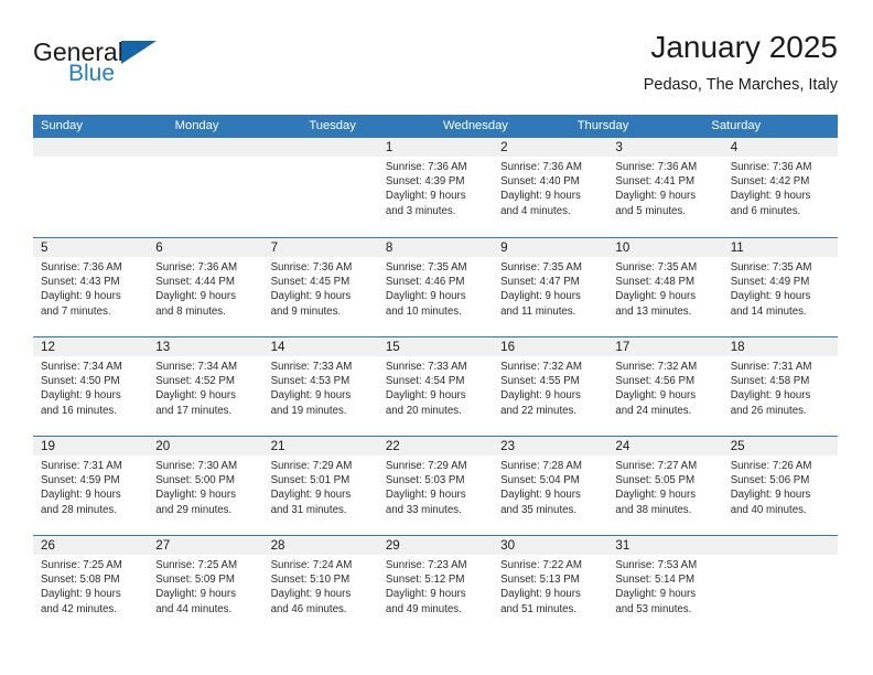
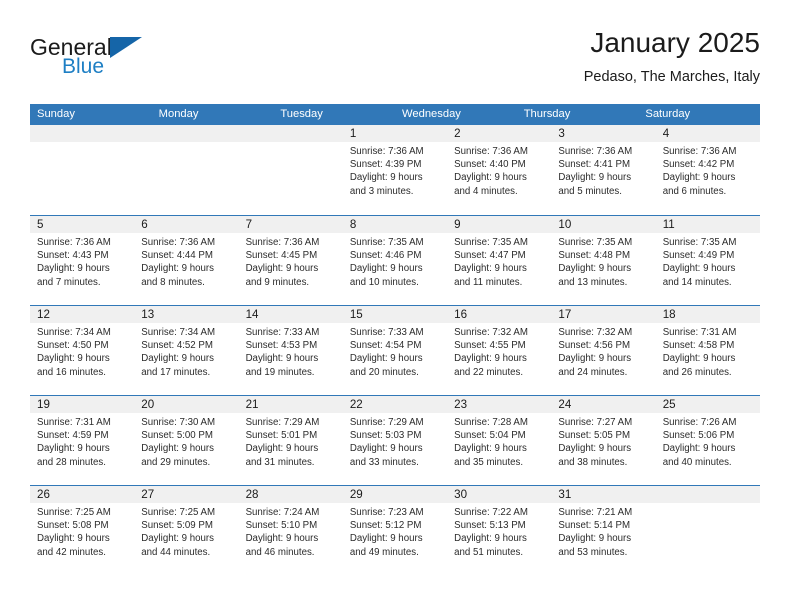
  General
  Blue
  January 2025
  Pedaso, The Marches, Italy
  Sunday
  Monday
  Tuesday
  Wednesday
  Thursday
  Saturday
  1
  Sunrise: 7:36 AM
  Sunset: 4:39 PM
  Daylight: 9 hours
  and 3 minutes.
  2
  Sunrise: 7:36 AM
  Sunset: 4:40 PM
  Daylight: 9 hours
  and 4 minutes.
  3
  Sunrise: 7:36 AM
  Sunset: 4:41 PM
  Daylight: 9 hours
  and 5 minutes.
  4
  Sunrise: 7:36 AM
  Sunset: 4:42 PM
  Daylight: 9 hours
  and 6 minutes.
  5
  Sunrise: 7:36 AM
  Sunset: 4:43 PM
  Daylight: 9 hours
  and 7 minutes.
  6
  Sunrise: 7:36 AM
  Sunset: 4:44 PM
  Daylight: 9 hours
  and 8 minutes.
  7
  Sunrise: 7:36 AM
  Sunset: 4:45 PM
  Daylight: 9 hours
  and 9 minutes.
  8
  Sunrise: 7:35 AM
  Sunset: 4:46 PM
  Daylight: 9 hours
  and 10 minutes.
  9
  Sunrise: 7:35 AM
  Sunset: 4:47 PM
  Daylight: 9 hours
  and 11 minutes.
  10
  Sunrise: 7:35 AM
  Sunset: 4:48 PM
  Daylight: 9 hours
  and 13 minutes.
  11
  Sunrise: 7:35 AM
  Sunset: 4:49 PM
  Daylight: 9 hours
  and 14 minutes.
  12
  Sunrise: 7:34 AM
  Sunset: 4:50 PM
  Daylight: 9 hours
  and 16 minutes.
  13
  Sunrise: 7:34 AM
  Sunset: 4:52 PM
  Daylight: 9 hours
  and 17 minutes.
  14
  Sunrise: 7:33 AM
  Sunset: 4:53 PM
  Daylight: 9 hours
  and 19 minutes.
  15
  Sunrise: 7:33 AM
  Sunset: 4:54 PM
  Daylight: 9 hours
  and 20 minutes.
  16
  Sunrise: 7:32 AM
  Sunset: 4:55 PM
  Daylight: 9 hours
  and 22 minutes.
  17
  Sunrise: 7:32 AM
  Sunset: 4:56 PM
  Daylight: 9 hours
  and 24 minutes.
  18
  Sunrise: 7:31 AM
  Sunset: 4:58 PM
  Daylight: 9 hours
  and 26 minutes.
  19
  Sunrise: 7:31 AM
  Sunset: 4:59 PM
  Daylight: 9 hours
  and 28 minutes.
  20
  Sunrise: 7:30 AM
  Sunset: 5:00 PM
  Daylight: 9 hours
  and 29 minutes.
  21
  Sunrise: 7:29 AM
  Sunset: 5:01 PM
  Daylight: 9 hours
  and 31 minutes.
  22
  Sunrise: 7:29 AM
  Sunset: 5:03 PM
  Daylight: 9 hours
  and 33 minutes.
  23
  Sunrise: 7:28 AM
  Sunset: 5:04 PM
  Daylight: 9 hours
  and 35 minutes.
  24
  Sunrise: 7:27 AM
  Sunset: 5:05 PM
  Daylight: 9 hours
  and 38 minutes.
  25
  Sunrise: 7:26 AM
  Sunset: 5:06 PM
  Daylight: 9 hours
  and 40 minutes.
  26
  Sunrise: 7:25 AM
  Sunset: 5:08 PM
  Daylight: 9 hours
  and 42 minutes.
  27
  Sunrise: 7:25 AM
  Sunset: 5:09 PM
  Daylight: 9 hours
  and 44 minutes.
  28
  Sunrise: 7:24 AM
  Sunset: 5:10 PM
  Daylight: 9 hours
  and 46 minutes.
  29
  Sunrise: 7:23 AM
  Sunset: 5:12 PM
  Daylight: 9 hours
  and 49 minutes.
  30
  Sunrise: 7:22 AM
  Sunset: 5:13 PM
  Daylight: 9 hours
  and 51 minutes.
  31
- Sunrise: 7:53 AM
+ Sunrise: 7:21 AM
  Sunset: 5:14 PM
  Daylight: 9 hours
  and 53 minutes.
